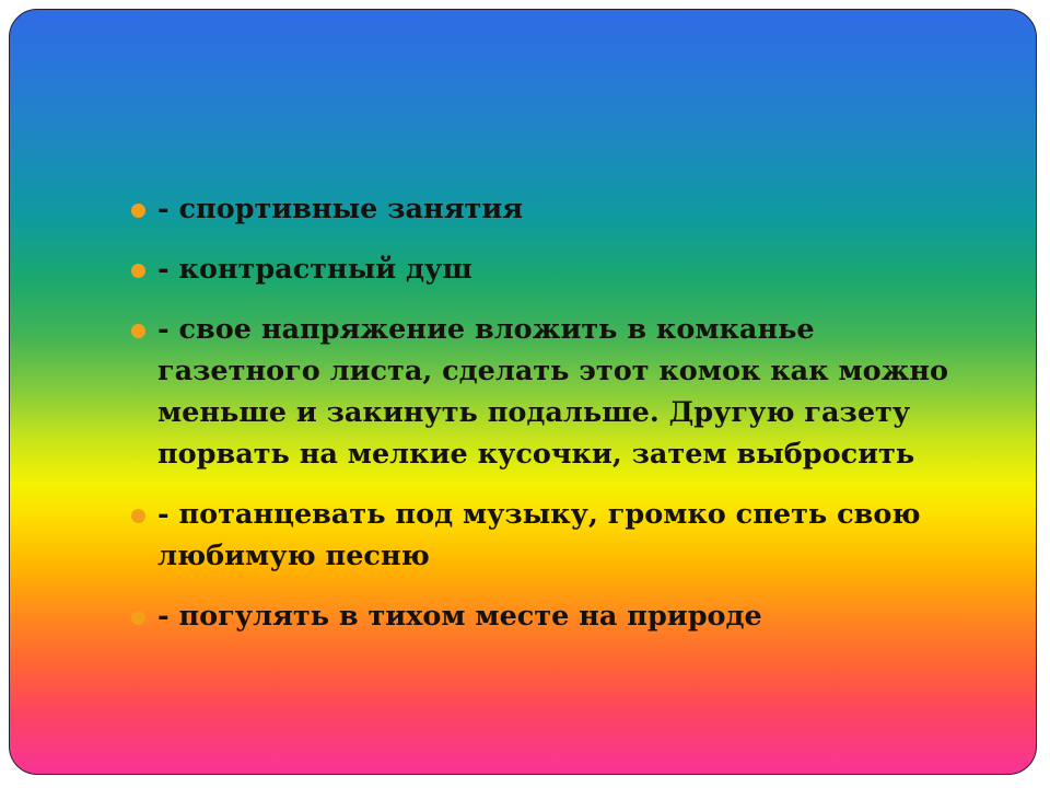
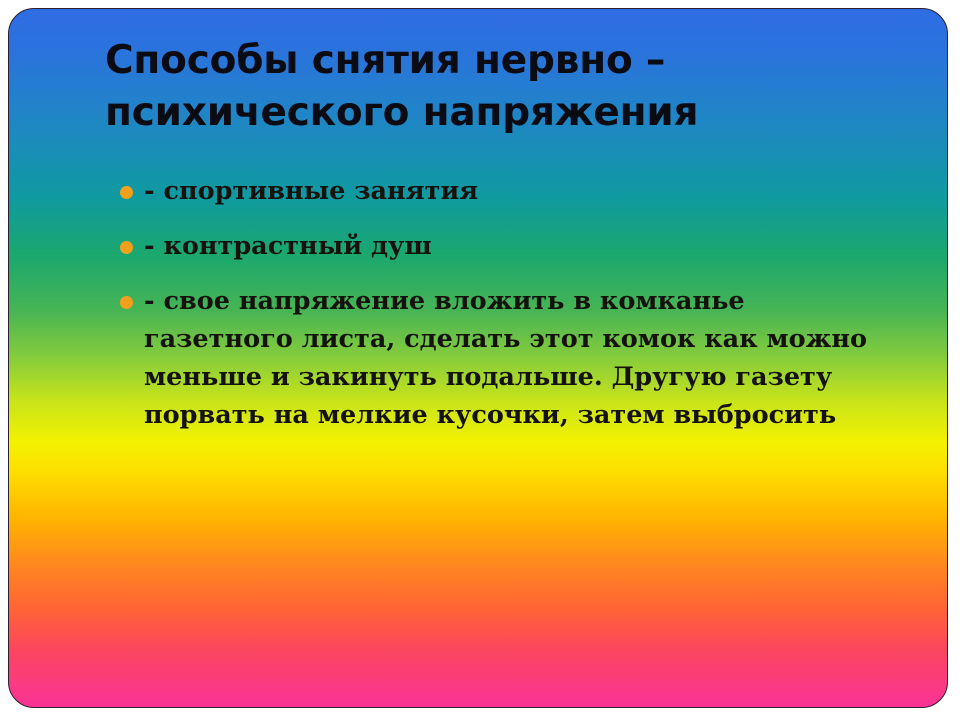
+ Способы снятия нервно –
+ психического напряжения
  - спортивные занятия
  - контрастный душ
  - свое напряжение вложить в комканье газетного листа, сделать этот комок как можно меньше и закинуть подальше. Другую газету порвать на мелкие кусочки, затем выбросить
- - потанцевать под музыку, громко спеть свою любимую песню
- - погулять в тихом месте на природе
